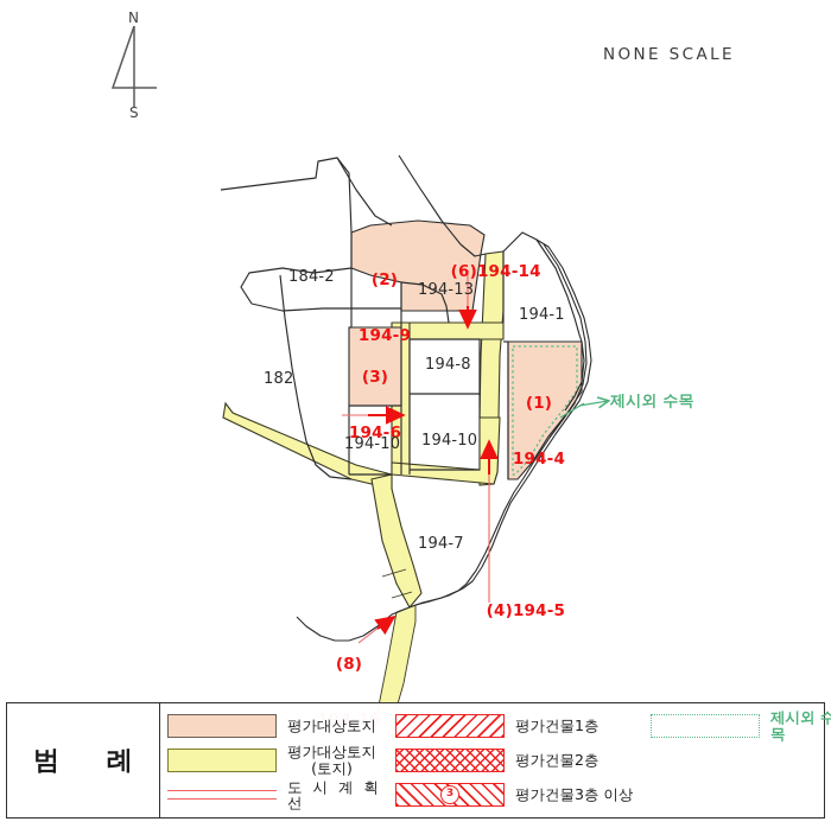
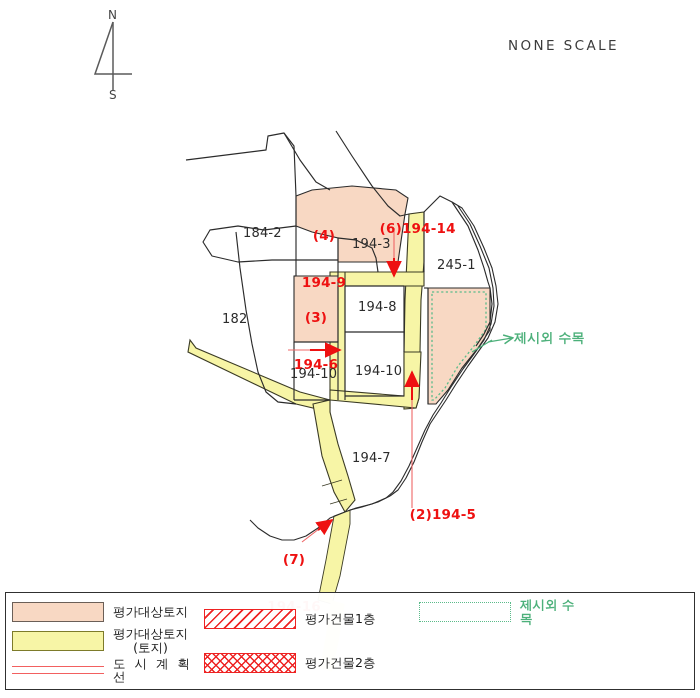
  NONE SCALE
  N
  S
- (2)
+ (4)
  194-9
  (3)
  194-6
- (1)
- 194-4
  (6)194-14
- (4)194-5
+ (2)194-5
- (8)
+ (7)
  184-2
  182
- 194-13
+ 194-3
- 194-1
+ 245-1
  194-8
  194-10
  194-10
  194-7
  제시외 수목
- 범 례
  평가대상토지
  평가대상토지
  (토지)
  도 시 계 획 선
  평가건물1층
  평가건물2층
- 3
- 평가건물3층 이상
  제시외 수목
